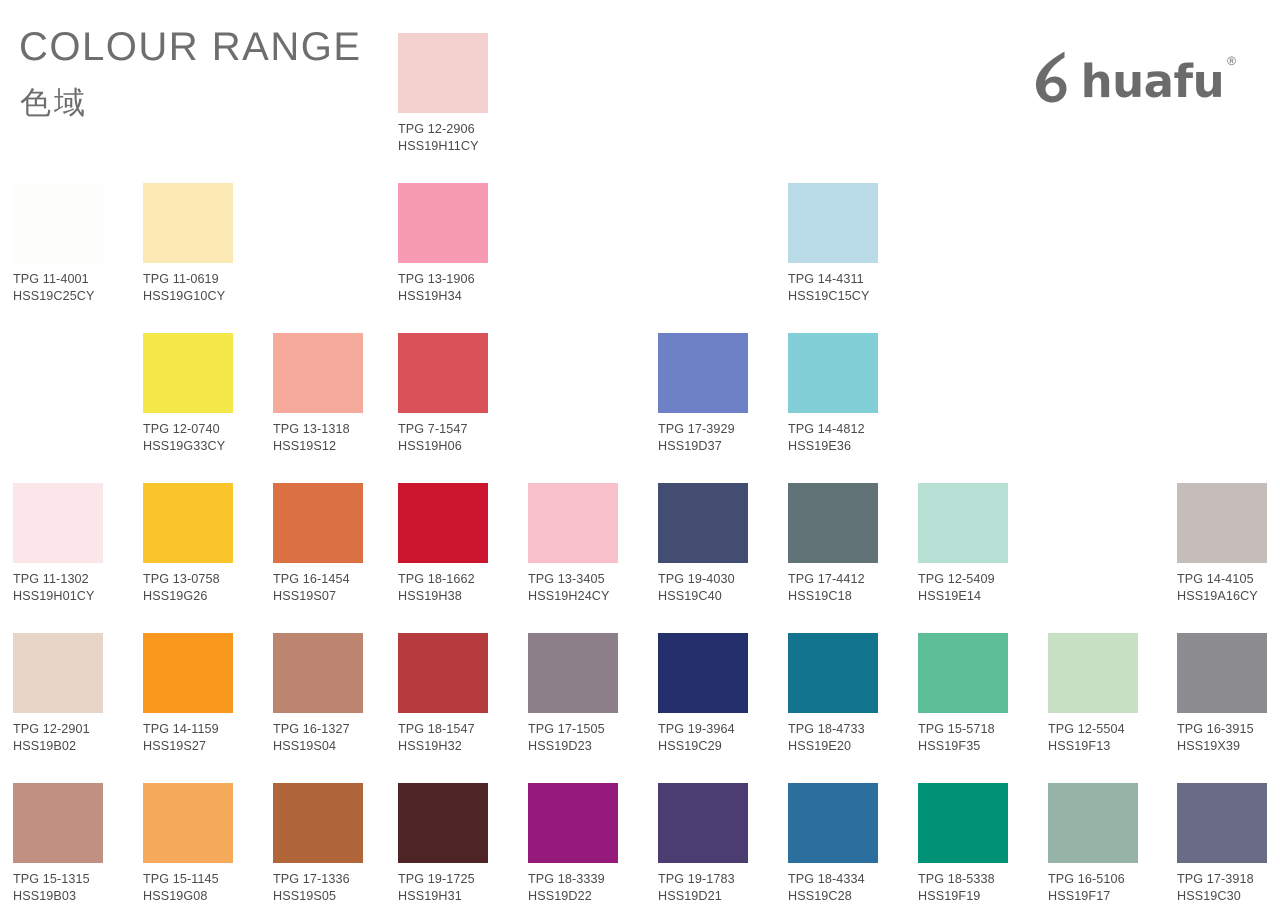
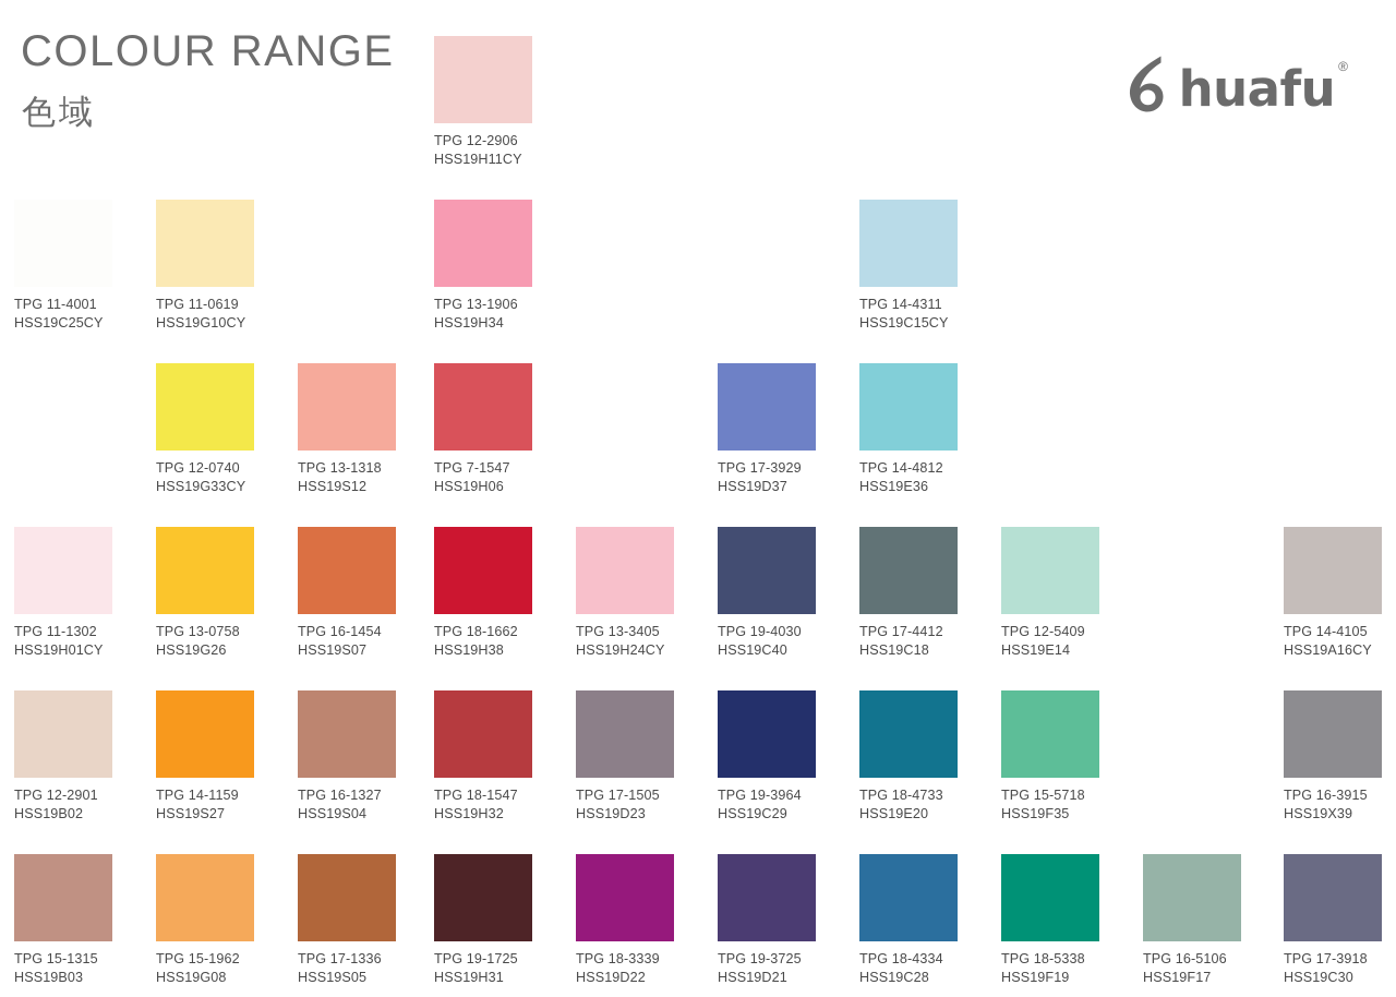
  COLOUR RANGE
  色域
  huafu
  ®
  TPG 12-2906
  HSS19H11CY
  TPG 11-4001
  HSS19C25CY
  TPG 11-0619
  HSS19G10CY
  TPG 13-1906
  HSS19H34
  TPG 14-4311
  HSS19C15CY
  TPG 12-0740
  HSS19G33CY
  TPG 13-1318
  HSS19S12
  TPG 7-1547
  HSS19H06
  TPG 17-3929
  HSS19D37
  TPG 14-4812
  HSS19E36
  TPG 11-1302
  HSS19H01CY
  TPG 13-0758
  HSS19G26
  TPG 16-1454
  HSS19S07
  TPG 18-1662
  HSS19H38
  TPG 13-3405
  HSS19H24CY
  TPG 19-4030
  HSS19C40
  TPG 17-4412
  HSS19C18
  TPG 12-5409
  HSS19E14
  TPG 14-4105
  HSS19A16CY
  TPG 12-2901
  HSS19B02
  TPG 14-1159
  HSS19S27
  TPG 16-1327
  HSS19S04
  TPG 18-1547
  HSS19H32
  TPG 17-1505
  HSS19D23
  TPG 19-3964
  HSS19C29
  TPG 18-4733
  HSS19E20
  TPG 15-5718
  HSS19F35
- TPG 12-5504
- HSS19F13
  TPG 16-3915
  HSS19X39
  TPG 15-1315
  HSS19B03
- TPG 15-1145
+ TPG 15-1962
  HSS19G08
  TPG 17-1336
  HSS19S05
  TPG 19-1725
  HSS19H31
  TPG 18-3339
  HSS19D22
- TPG 19-1783
+ TPG 19-3725
  HSS19D21
  TPG 18-4334
  HSS19C28
  TPG 18-5338
  HSS19F19
  TPG 16-5106
  HSS19F17
  TPG 17-3918
  HSS19C30
